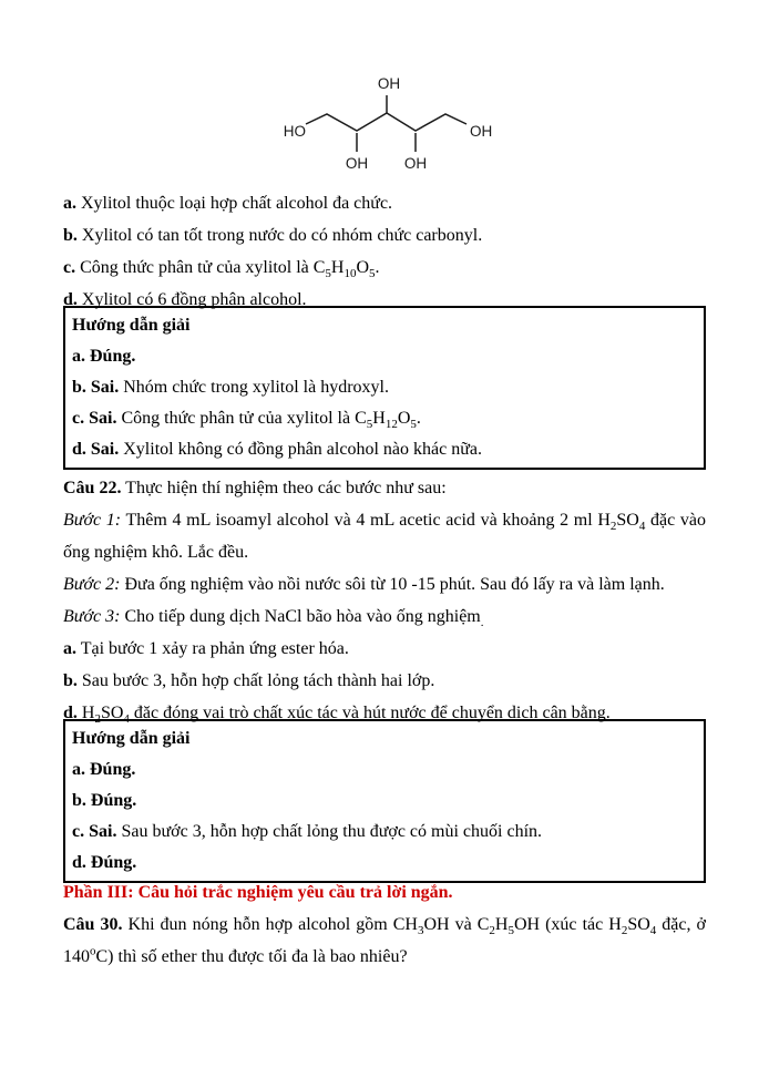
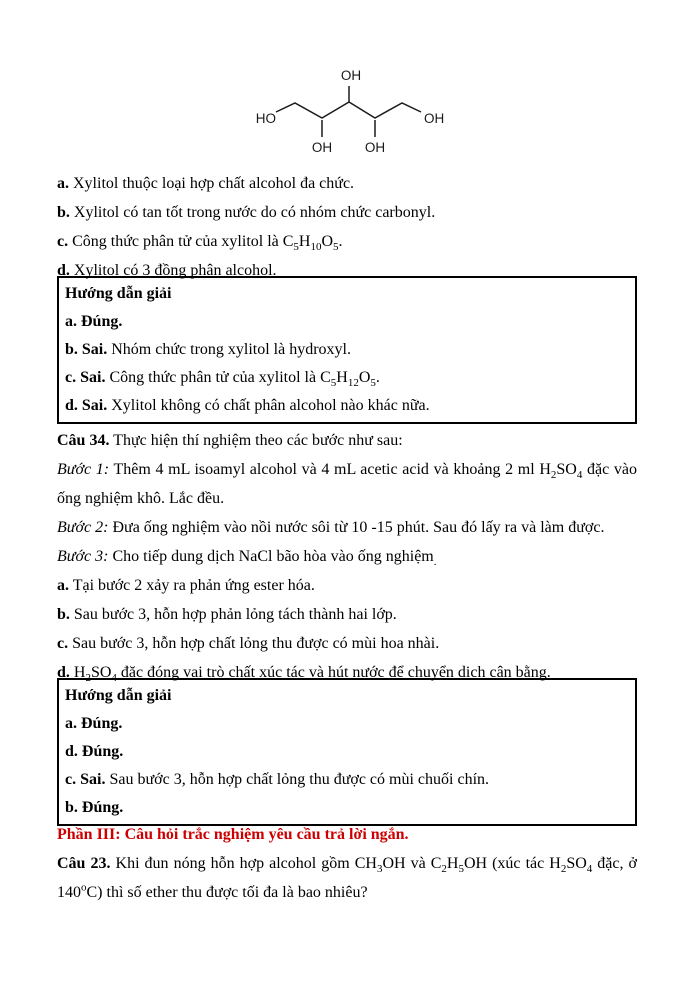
  HO
  OH
  OH
  OH
  OH
  a. Xylitol thuộc loại hợp chất alcohol đa chức.
  b. Xylitol có tan tốt trong nước do có nhóm chức carbonyl.
  c. Công thức phân tử của xylitol là C5H10O5.
- d. Xylitol có 6 đồng phân alcohol.
+ d. Xylitol có 3 đồng phân alcohol.
  Hướng dẫn giải
  a. Đúng.
  b. Sai. Nhóm chức trong xylitol là hydroxyl.
  c. Sai. Công thức phân tử của xylitol là C5H12O5.
- d. Sai. Xylitol không có đồng phân alcohol nào khác nữa.
+ d. Sai. Xylitol không có chất phân alcohol nào khác nữa.
- Câu 22. Thực hiện thí nghiệm theo các bước như sau:
+ Câu 34. Thực hiện thí nghiệm theo các bước như sau:
  Bước 1: Thêm 4 mL isoamyl alcohol và 4 mL acetic acid và khoảng 2 ml H2SO4 đặc vào ống nghiệm khô. Lắc đều.
- Bước 2: Đưa ống nghiệm vào nồi nước sôi từ 10 -15 phút. Sau đó lấy ra và làm lạnh.
+ Bước 2: Đưa ống nghiệm vào nồi nước sôi từ 10 -15 phút. Sau đó lấy ra và làm được.
  Bước 3: Cho tiếp dung dịch NaCl bão hòa vào ống nghiệm.
- a. Tại bước 1 xảy ra phản ứng ester hóa.
+ a. Tại bước 2 xảy ra phản ứng ester hóa.
- b. Sau bước 3, hỗn hợp chất lỏng tách thành hai lớp.
+ b. Sau bước 3, hỗn hợp phản lỏng tách thành hai lớp.
+ c. Sau bước 3, hỗn hợp chất lỏng thu được có mùi hoa nhài.
  d. H2SO4 đặc đóng vai trò chất xúc tác và hút nước để chuyển dịch cân bằng.
  Hướng dẫn giải
  a. Đúng.
- b. Đúng.
+ d. Đúng.
  c. Sai. Sau bước 3, hỗn hợp chất lỏng thu được có mùi chuối chín.
- d. Đúng.
+ b. Đúng.
  Phần III: Câu hỏi trắc nghiệm yêu cầu trả lời ngắn.
- Câu 30. Khi đun nóng hỗn hợp alcohol gồm CH3OH và C2H5OH (xúc tác H2SO4 đặc, ở 140oC) thì số ether thu được tối đa là bao nhiêu?
+ Câu 23. Khi đun nóng hỗn hợp alcohol gồm CH3OH và C2H5OH (xúc tác H2SO4 đặc, ở 140oC) thì số ether thu được tối đa là bao nhiêu?
